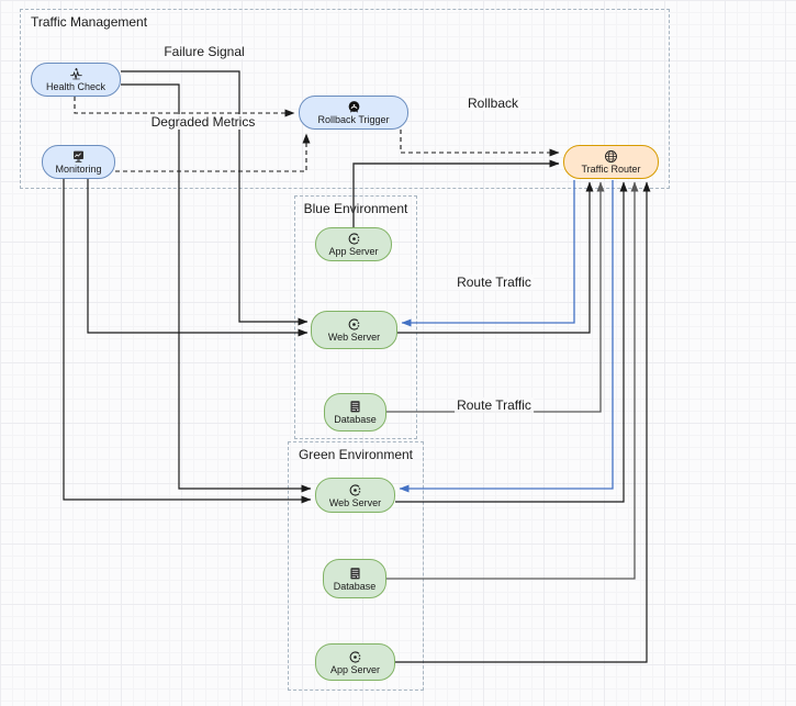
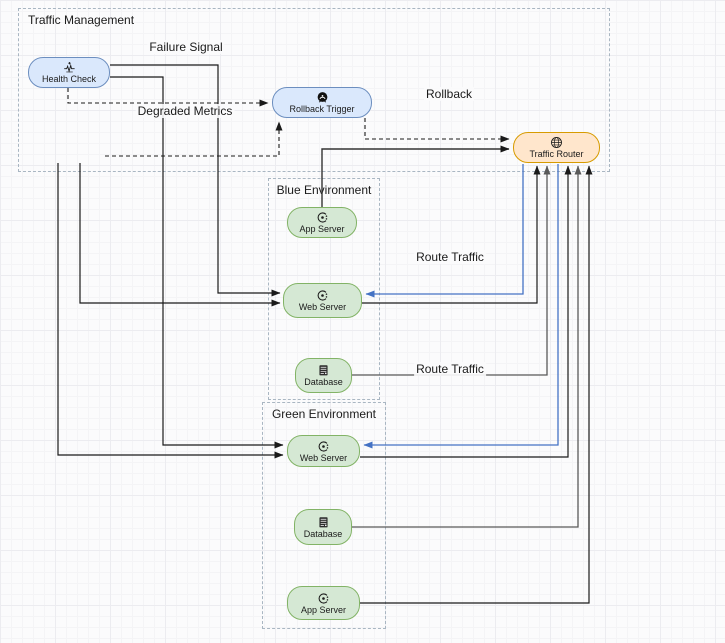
  Traffic Management
  Blue Enironment
  Green Environment
  Failure Signal
  Degraded Metrics
  Rollback
  Route Traffic
  Route Traffic
  Health Check
- Monitoring
  Rollback Trigger
  Traffic Router
  App Server
  Web Server
  Database
  Web Server
  Database
  App Server
